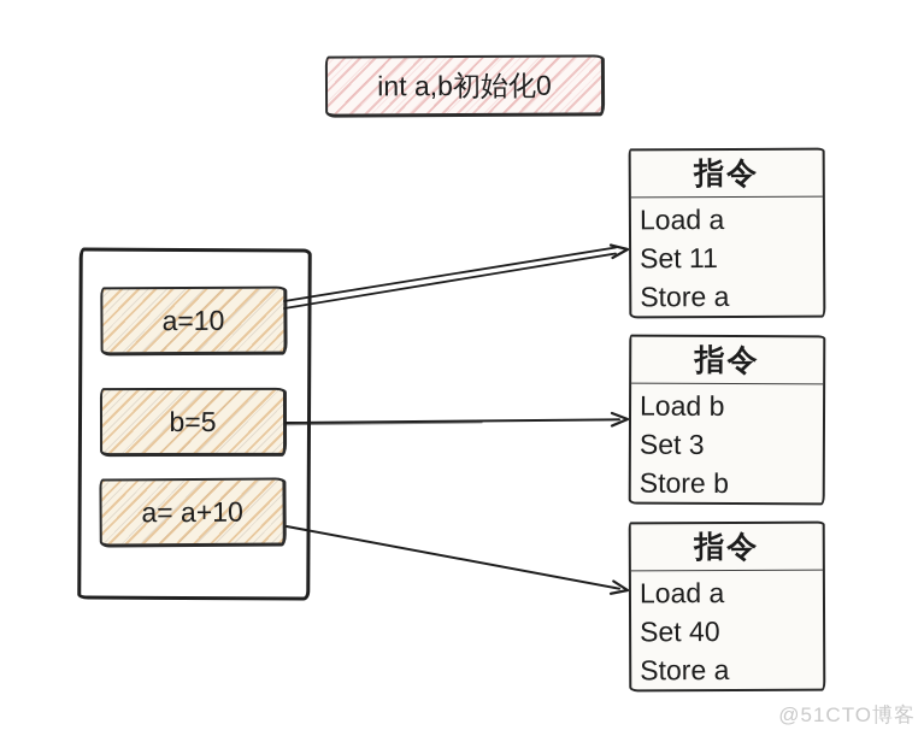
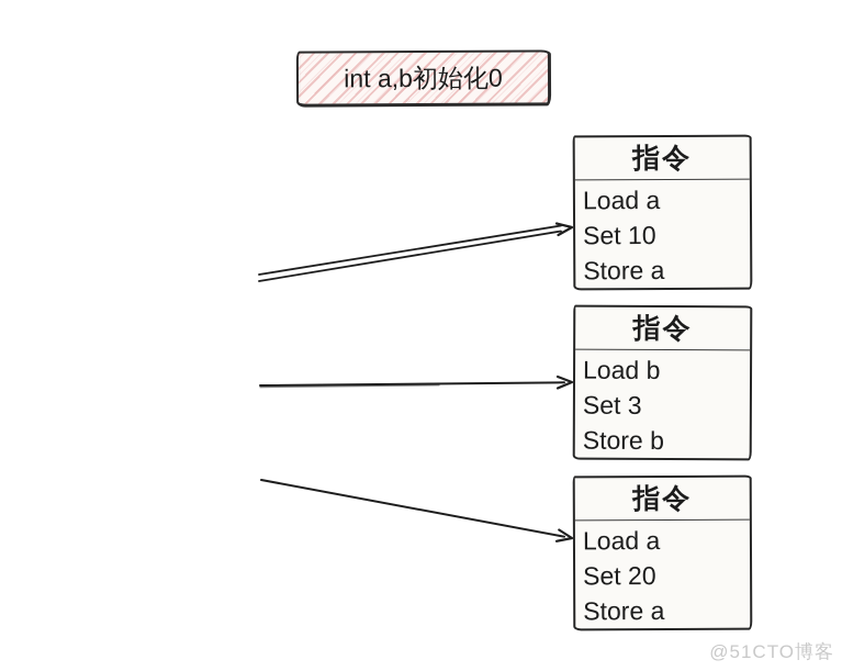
  int a,b初始化0
- a=10
- b=5
- a= a+10
  指令
  Load a
- Set 11
+ Set 10
  Store a
  指令
  Load b
  Set 3
  Store b
  指令
  Load a
- Set 40
+ Set 20
  Store a
  @51CTO博客
